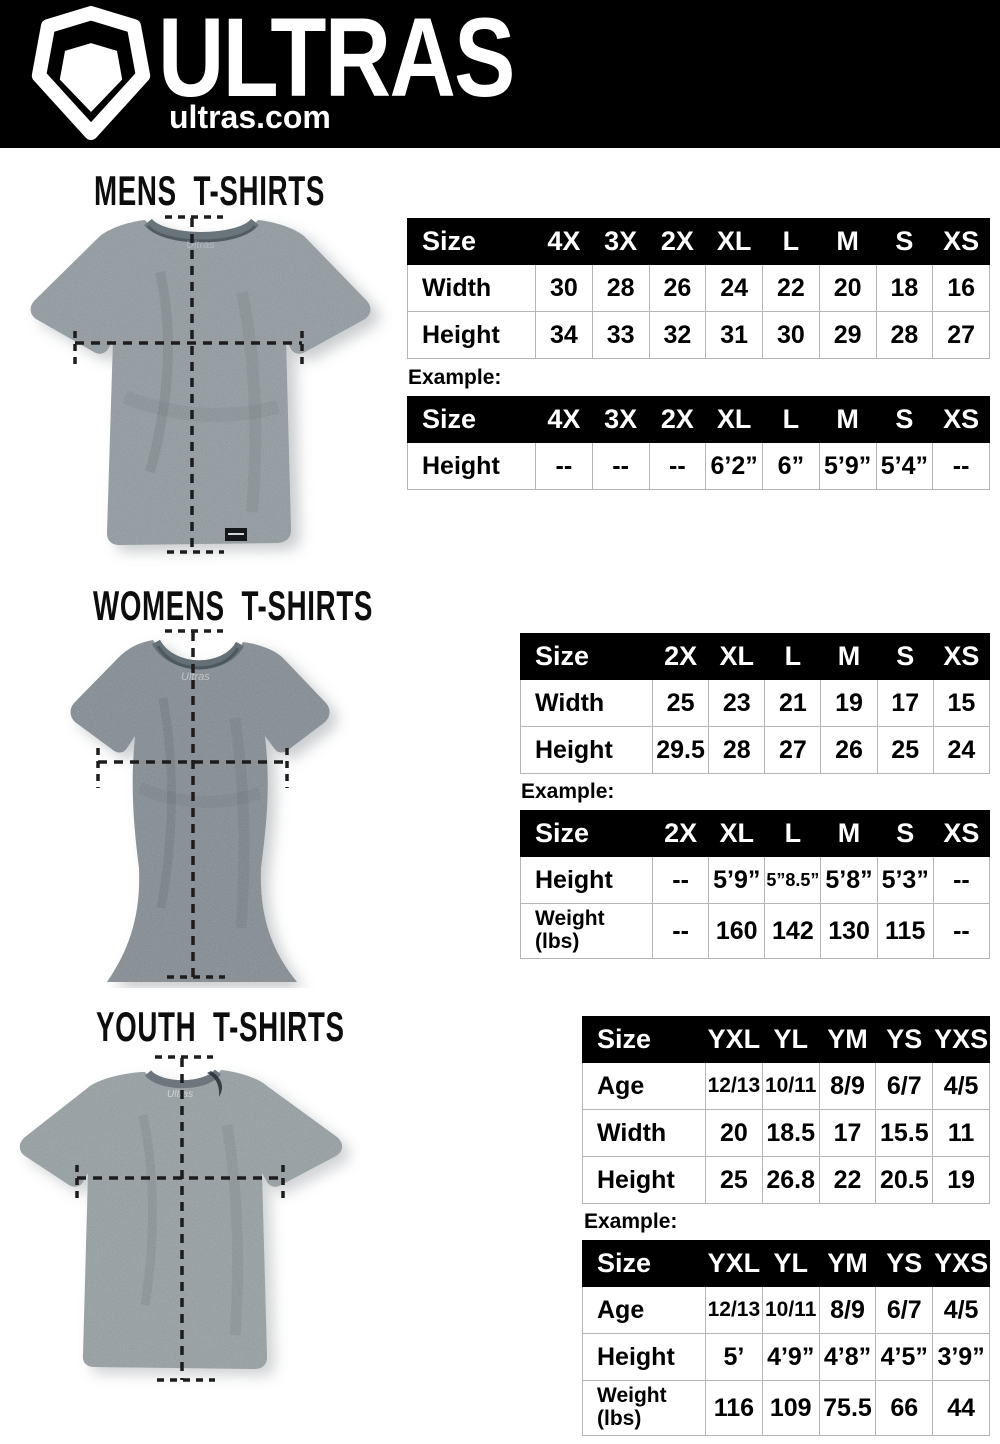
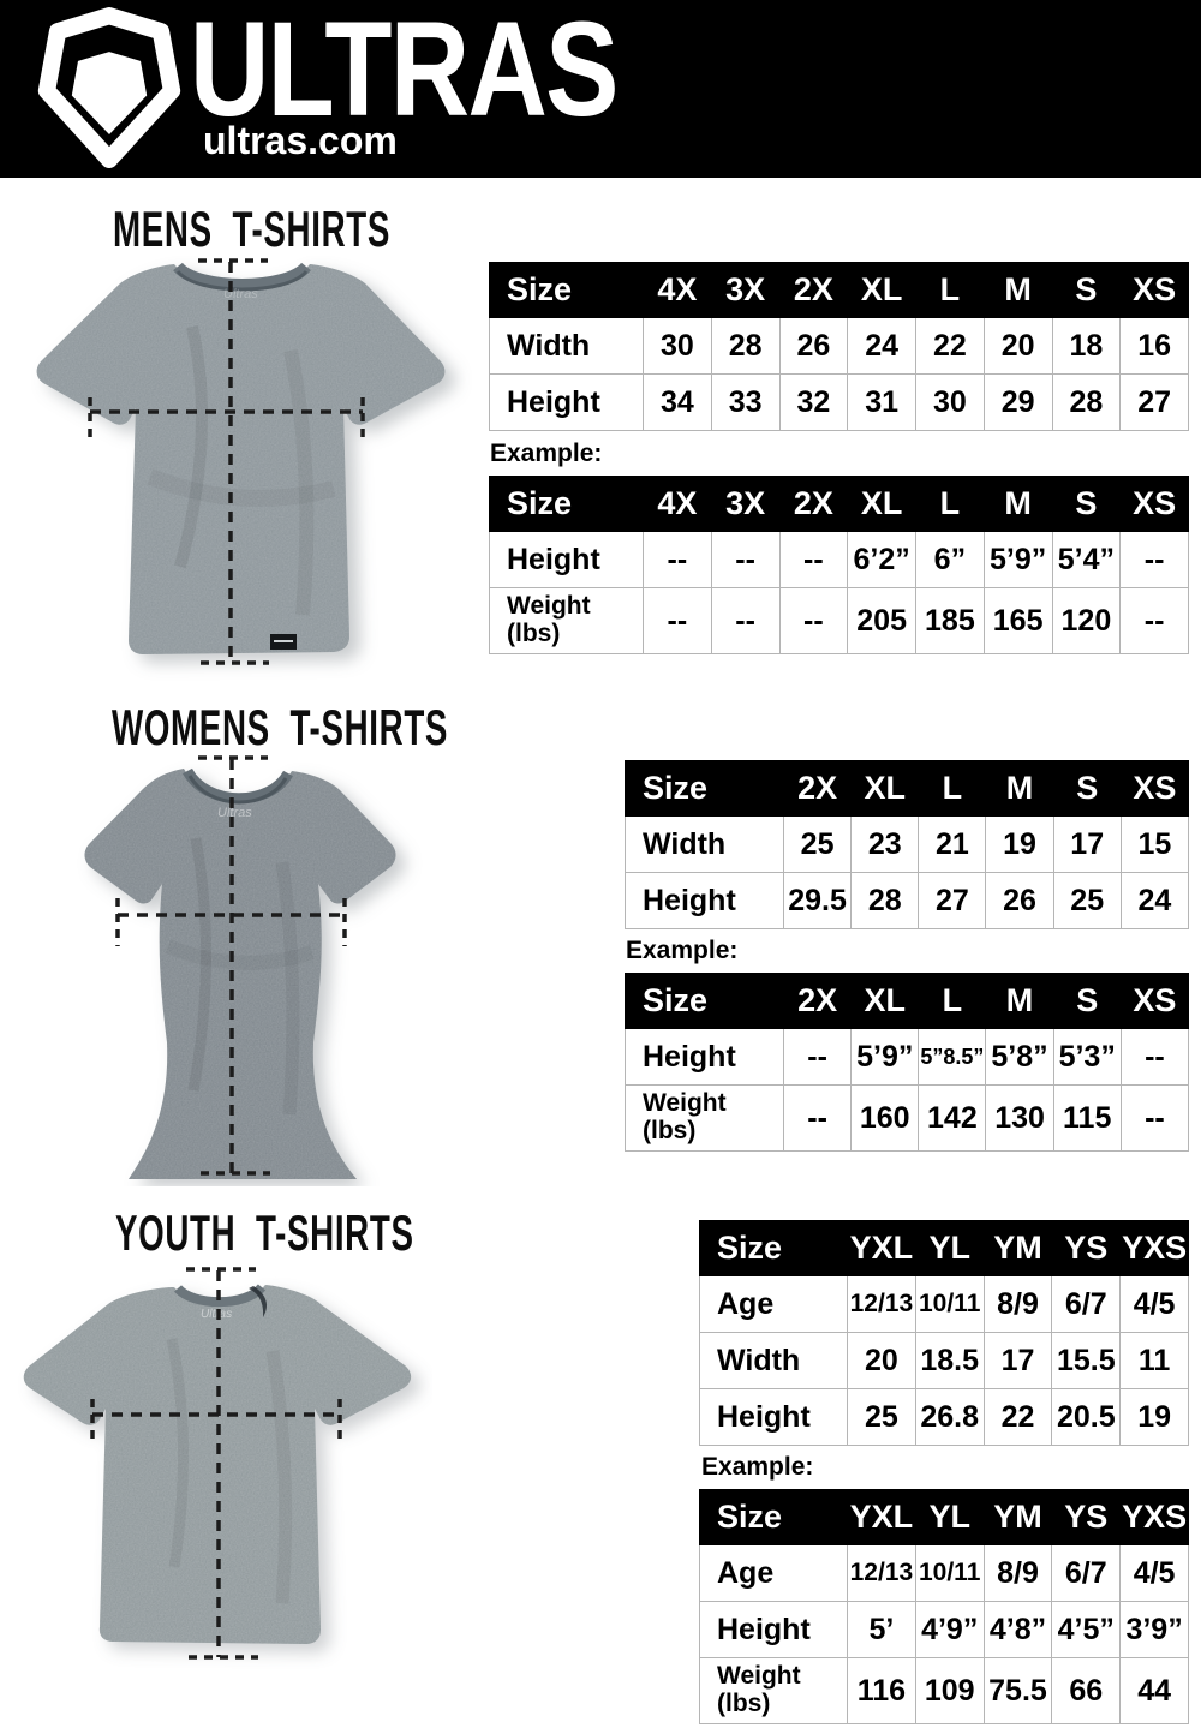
  ULTRAS
  ultras.com
  MENS T-SHIRTS
  Ultras
  Size	4X	3X	2X	XL	L	M	S	XS
  Width	30	28	26	24	22	20	18	16
  Height	34	33	32	31	30	29	28	27
  Example:
  Size	4X	3X	2X	XL	L	M	S	XS
  Height	--	--	--	6’2”	6”	5’9”	5’4”	--
+ Weight (lbs)	--	--	--	205	185	165	120	--
  WOMENS T-SHIRTS
  Ultras
  Size	2X	XL	L	M	S	XS
  Width	25	23	21	19	17	15
  Height	29.5	28	27	26	25	24
  Example:
  Size	2X	XL	L	M	S	XS
  Height	--	5’9”	5”8.5”	5’8”	5’3”	--
  Weight (lbs)	--	160	142	130	115	--
  YOUTH T-SHIRTS
  Ultas
  Size	YXL	YL	YM	YS	YXS
  Age	12/13	10/11	8/9	6/7	4/5
  Width	20	18.5	17	15.5	11
  Height	25	26.8	22	20.5	19
  Example:
  Size	YXL	YL	YM	YS	YXS
  Age	12/13	10/11	8/9	6/7	4/5
  Height	5’	4’9”	4’8”	4’5”	3’9”
  Weight (lbs)	116	109	75.5	66	44
